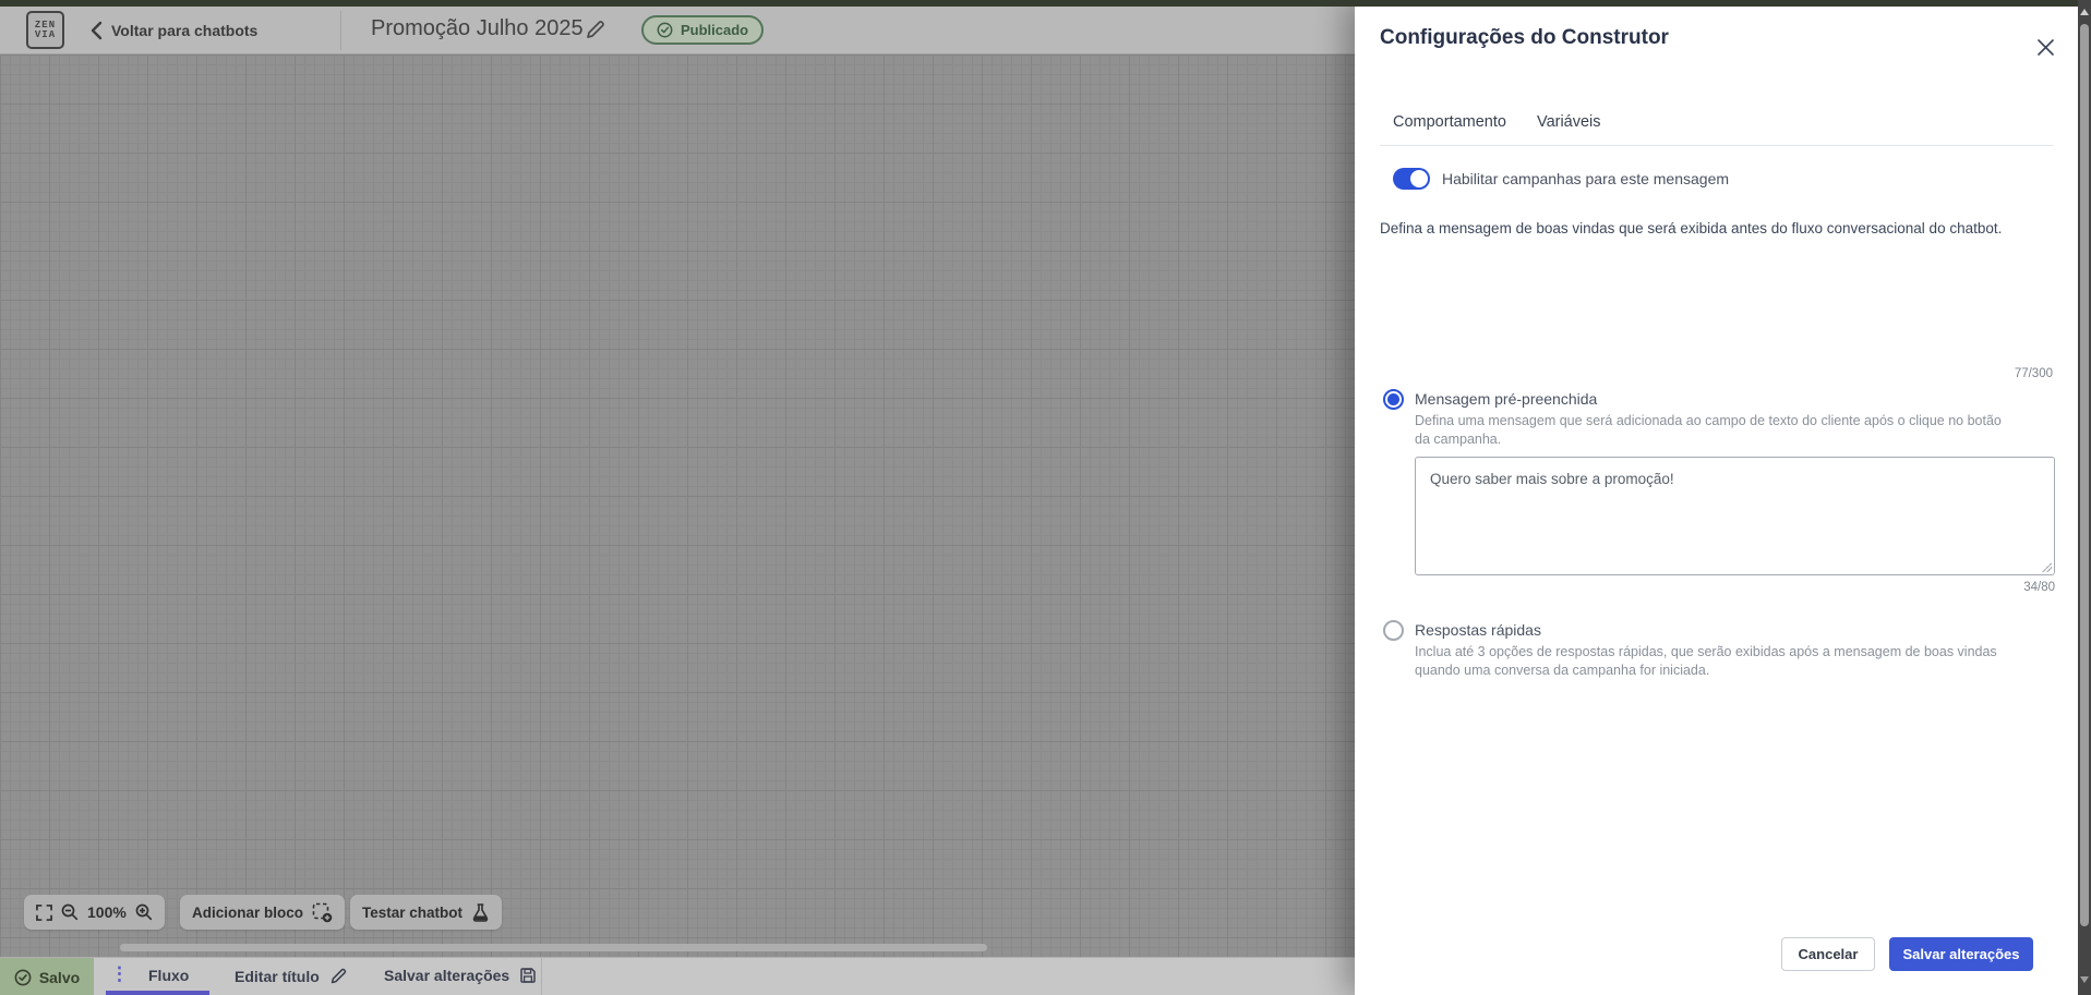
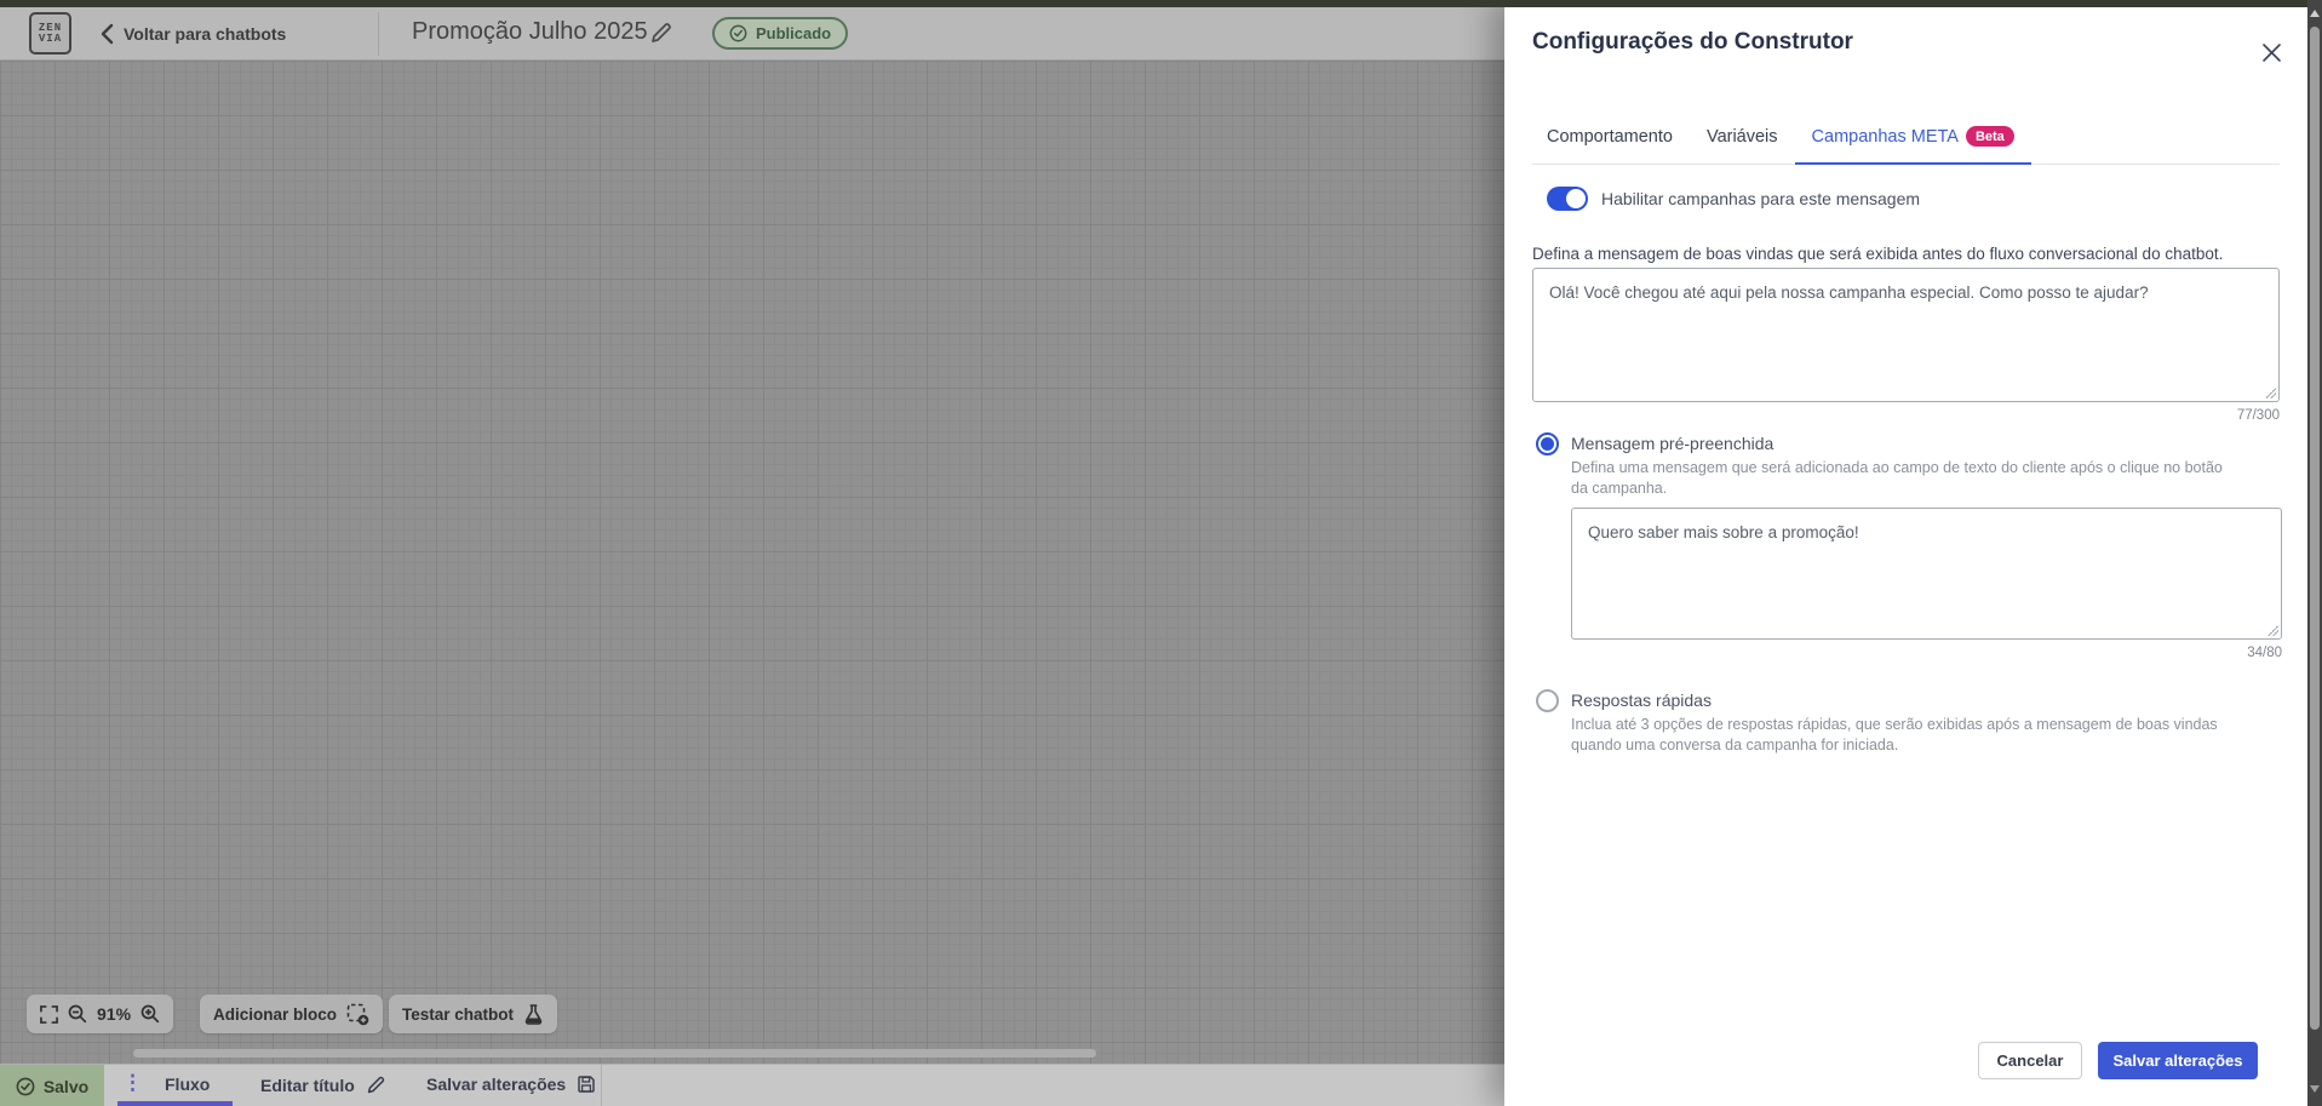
  ZEN
  VIA
  Voltar para chatbots
  Promoção Julho 2025
  Publicado
- 100%
+ 91%
  Adicionar bloco
  Testar chatbot
  Salvo
  ⋮
  Fluxo
  Editar título
  Salvar alterações
  Configurações do Construtor
  Comportamento
  Variáveis
+ Campanhas META
+ Beta
  Habilitar campanhas para este mensagem
  Defina a mensagem de boas vindas que será exibida antes do fluxo conversacional do chatbot.
+ Olá! Você chegou até aqui pela nossa campanha especial. Como posso te ajudar?
  77/300
  Mensagem pré-preenchida
  Defina uma mensagem que será adicionada ao campo de texto do cliente após o clique no botão da campanha.
  Quero saber mais sobre a promoção!
  34/80
  Respostas rápidas
  Inclua até 3 opções de respostas rápidas, que serão exibidas após a mensagem de boas vindas quando uma conversa da campanha for iniciada.
  Cancelar
  Salvar alterações
